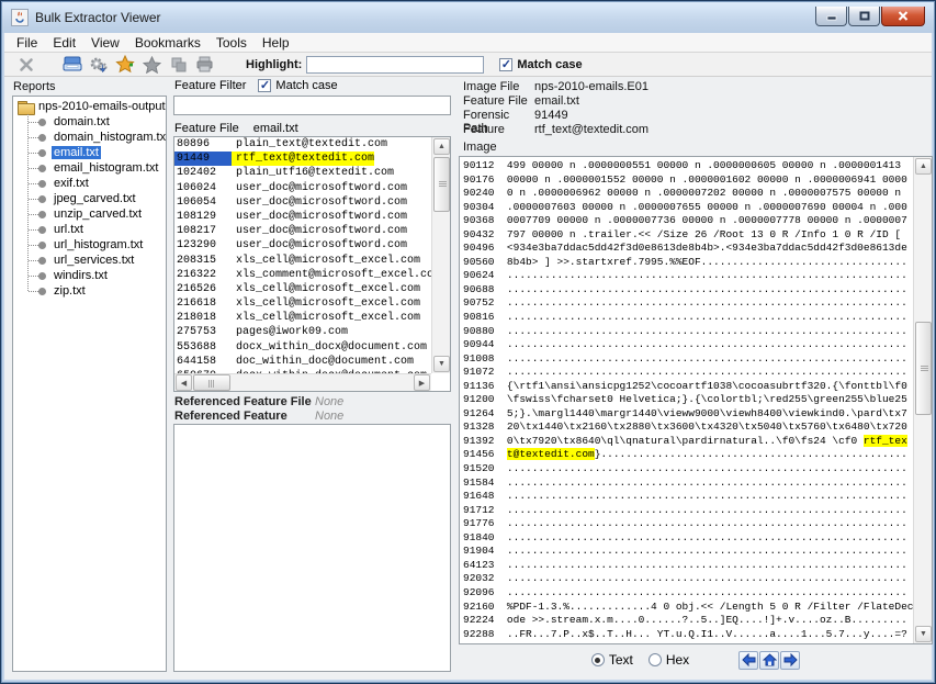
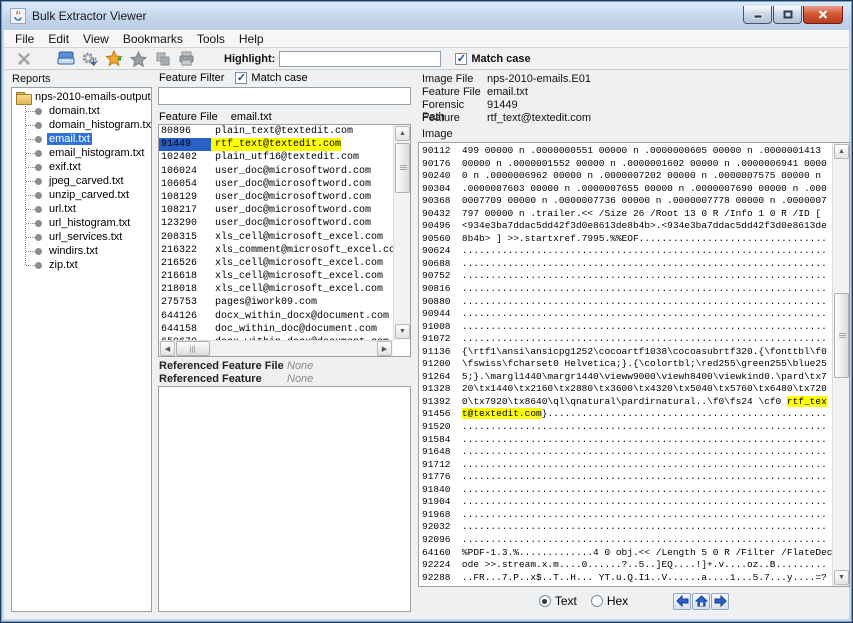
  Bulk Extractor Viewer
  File
  Edit
  View
  Bookmarks
  Tools
  Help
  Highlight:
  ✓
  Match case
  Reports
  nps-2010-emails-output
  domain.txt
  domain_histogram.tx
  email.txt
  email_histogram.txt
  exif.txt
  jpeg_carved.txt
  unzip_carved.txt
  url.txt
  url_histogram.txt
  url_services.txt
  windirs.txt
  zip.txt
  Feature Filter
  ✓
  Match case
  Feature File
  email.txt
  80896
  plain_text@textedit.com
  91449
  rtf_text@textedit.com
  102402
  plain_utf16@textedit.com
  106024
  user_doc@microsoftword.com
  106054
  user_doc@microsoftword.com
  108129
  user_doc@microsoftword.com
  108217
  user_doc@microsoftword.com
  123290
  user_doc@microsoftword.com
  208315
  xls_cell@microsoft_excel.com
  216322
  xls_comment@microsoft_excel.c
  216526
  xls_cell@microsoft_excel.com
  216618
  xls_cell@microsoft_excel.com
  218018
  xls_cell@microsoft_excel.com
  275753
  pages@iwork09.com
- 553688
+ 644126
  docx_within_docx@document.com
  644158
  doc_within_doc@document.com
  Referenced Feature File
  None
  Referenced Feature
  None
  Image File
  nps-2010-emails.E01
  Feature File
  email.txt
  Forensic Path
  91449
  Feature
  rtf_text@textedit.com
  Image
  90112 499 00000 n .0000000551 00000 n .0000000605 00000 n .0000001413
  90176 00000 n .0000001552 00000 n .0000001602 00000 n .0000006941 0000
  90240 0 n .0000006962 00000 n .0000007202 00000 n .0000007575 00000 n
- 90304 .0000007603 00000 n .0000007655 00000 n .0000007690 00004 n .000
+ 90304 .0000007603 00000 n .0000007655 00000 n .0000007690 00000 n .000
  90368 0007709 00000 n .0000007736 00000 n .0000007778 00000 n .0000007
  90432 797 00000 n .trailer.<< /Size 26 /Root 13 0 R /Info 1 0 R /ID [
  90496 <934e3ba7ddac5dd42f3d0e8613de8b4b>.<934e3ba7ddac5dd42f3d0e8613de
  90560 8b4b> ] >>.startxref.7995.%%EOF.................................
  90624 ................................................................
  90688 ................................................................
  90752 ................................................................
  90816 ................................................................
  90880 ................................................................
  90944 ................................................................
  91008 ................................................................
  91072 ................................................................
  91136 {\rtf1\ansi\ansicpg1252\cocoartf1038\cocoasubrtf320.{\fonttbl\f0
  91200 \fswiss\fcharset0 Helvetica;}.{\colortbl;\red255\green255\blue25
  91264 5;}.\margl1440\margr1440\vieww9000\viewh8400\viewkind0.\pard\tx7
  91328 20\tx1440\tx2160\tx2880\tx3600\tx4320\tx5040\tx5760\tx6480\tx720
  91392 0\tx7920\tx8640\ql\qnatural\pardirnatural..\f0\fs24 \cf0 rtf_tex
  91456 t@textedit.com}.................................................
  91520 ................................................................
  91584 ................................................................
  91648 ................................................................
  91712 ................................................................
  91776 ................................................................
  91840 ................................................................
  91904 ................................................................
- 64123 ................................................................
+ 91968 ................................................................
  92032 ................................................................
  92096 ................................................................
- 92160 %PDF-1.3.%.............4 0 obj.<< /Length 5 0 R /Filter /FlateDec
+ 64160 %PDF-1.3.%.............4 0 obj.<< /Length 5 0 R /Filter /FlateDec
  92224 ode >>.stream.x.m....0......?..5..]EQ....!]+.v....oz..B.........
  92288 ..FR...7.P..x$..T..H... YT.u.Q.I1..V......a....1...5.7...y....=?
  Text
  Hex
